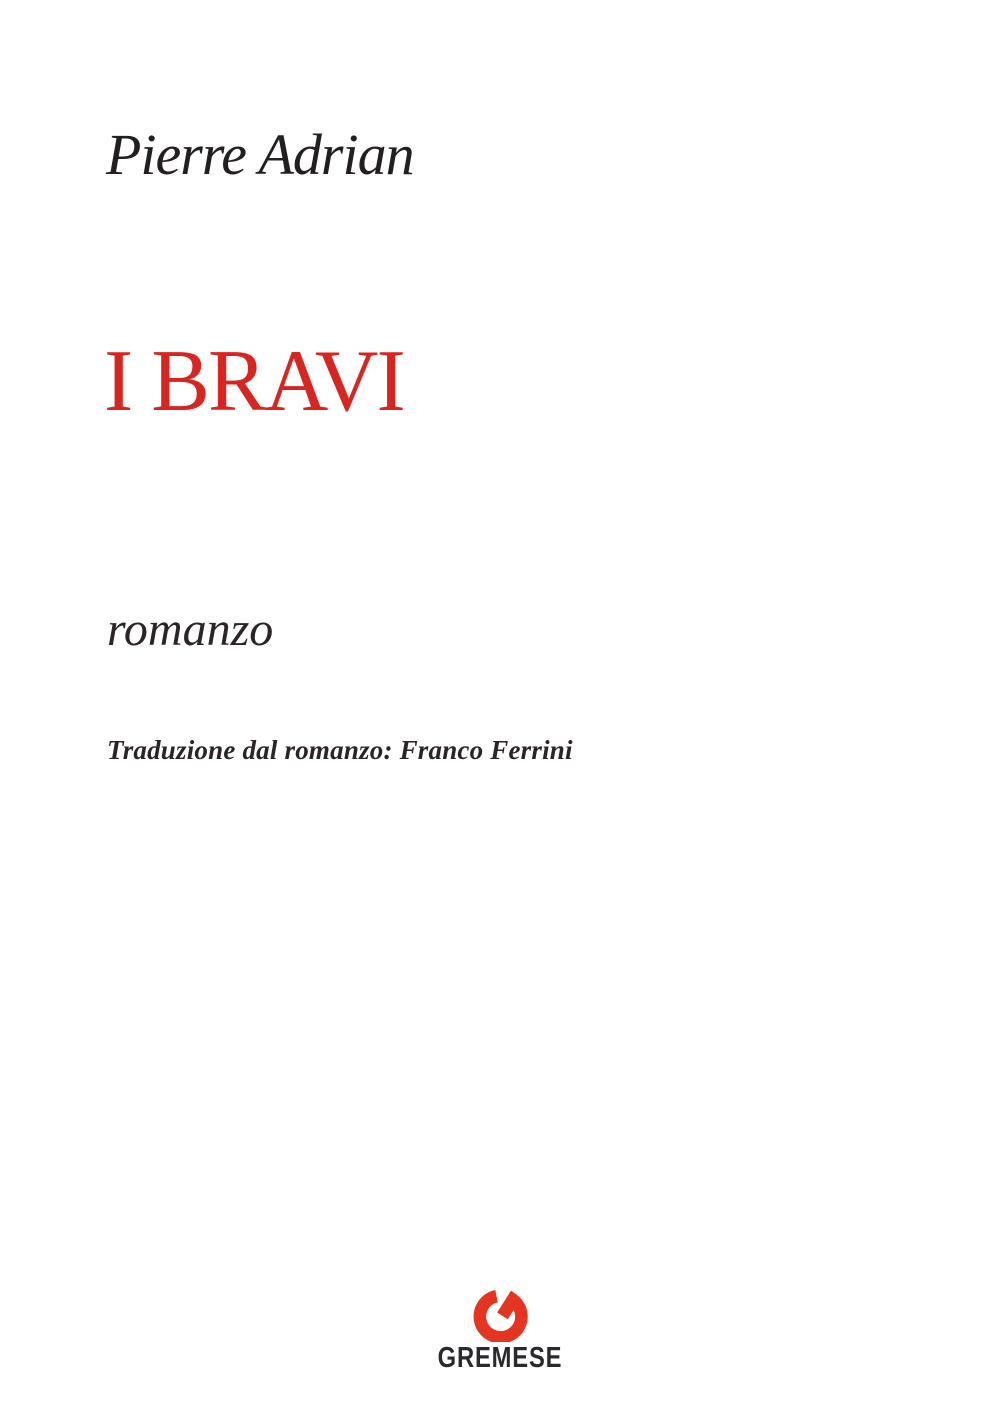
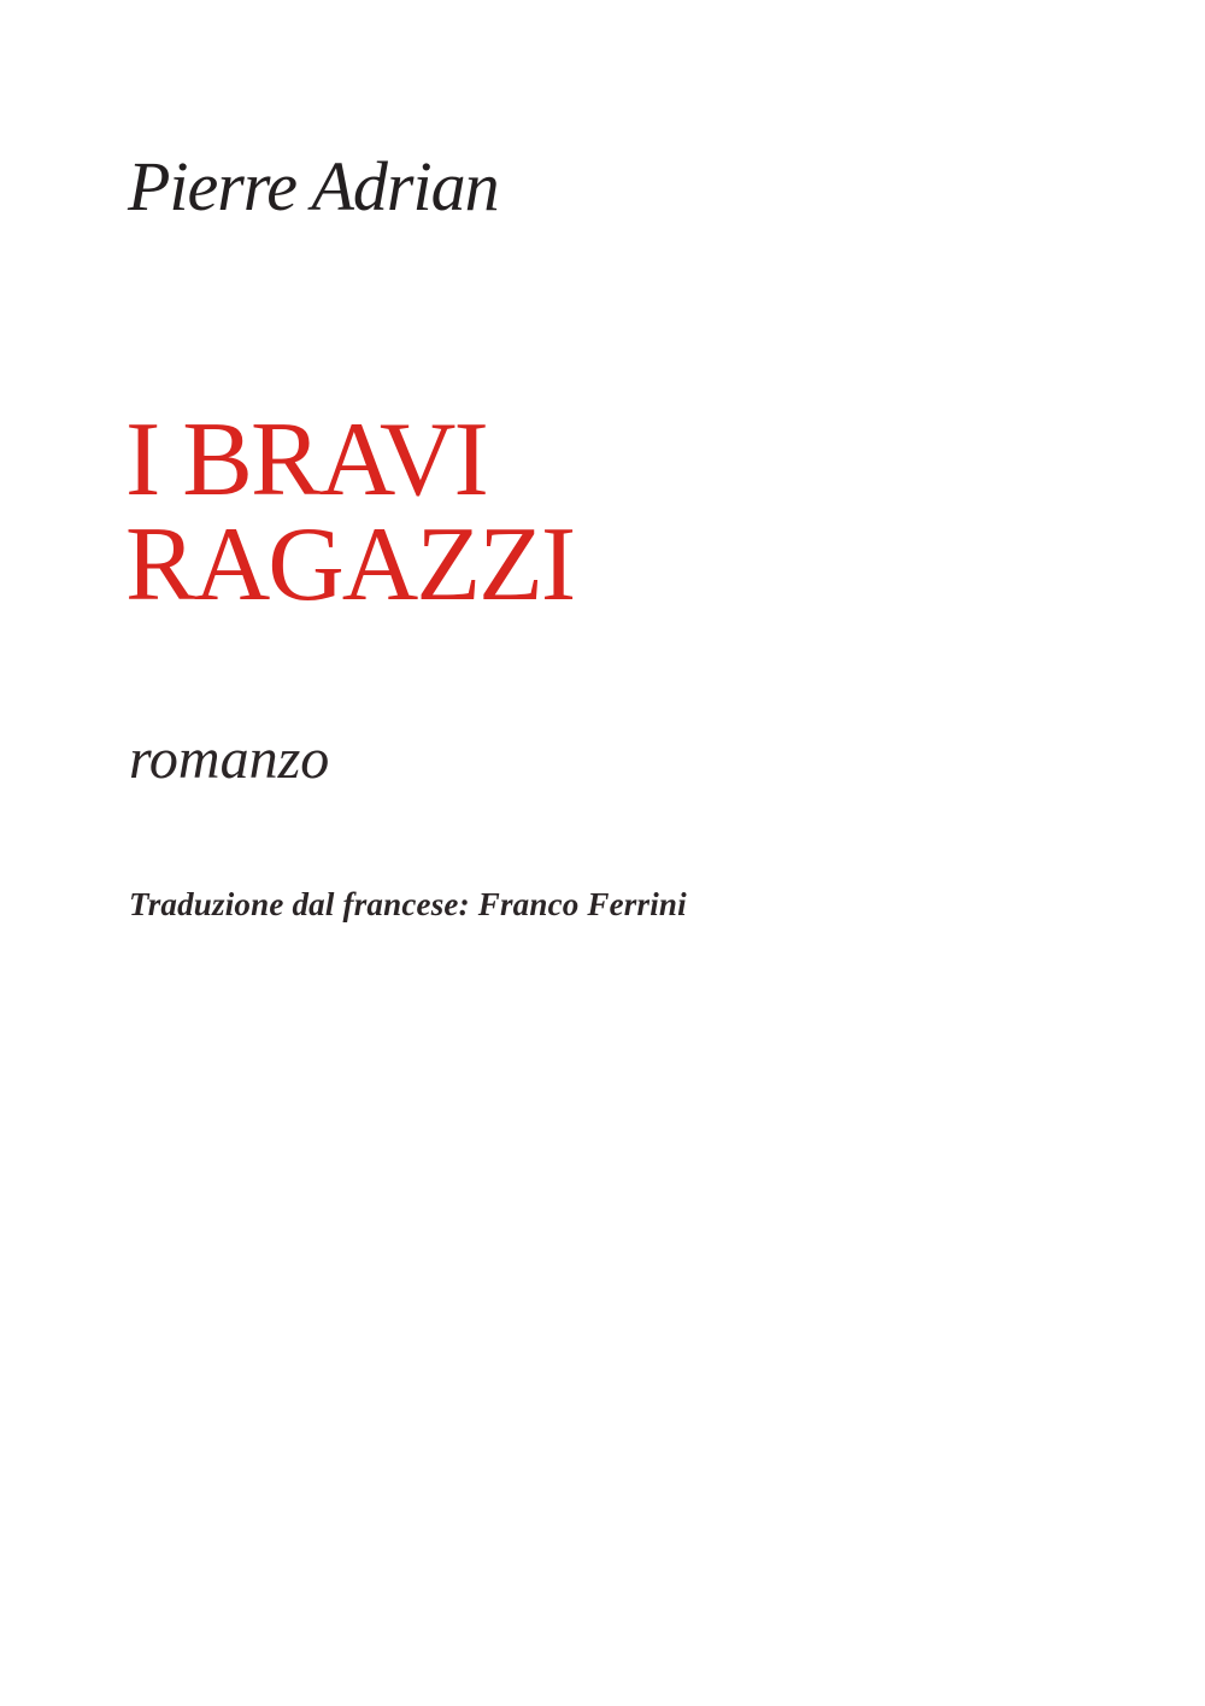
  Pierre Adrian
  I BRAVI
+ RAGAZZI
  romanzo
- Traduzione dal romanzo: Franco Ferrini
+ Traduzione dal francese: Franco Ferrini
- GREMESE
